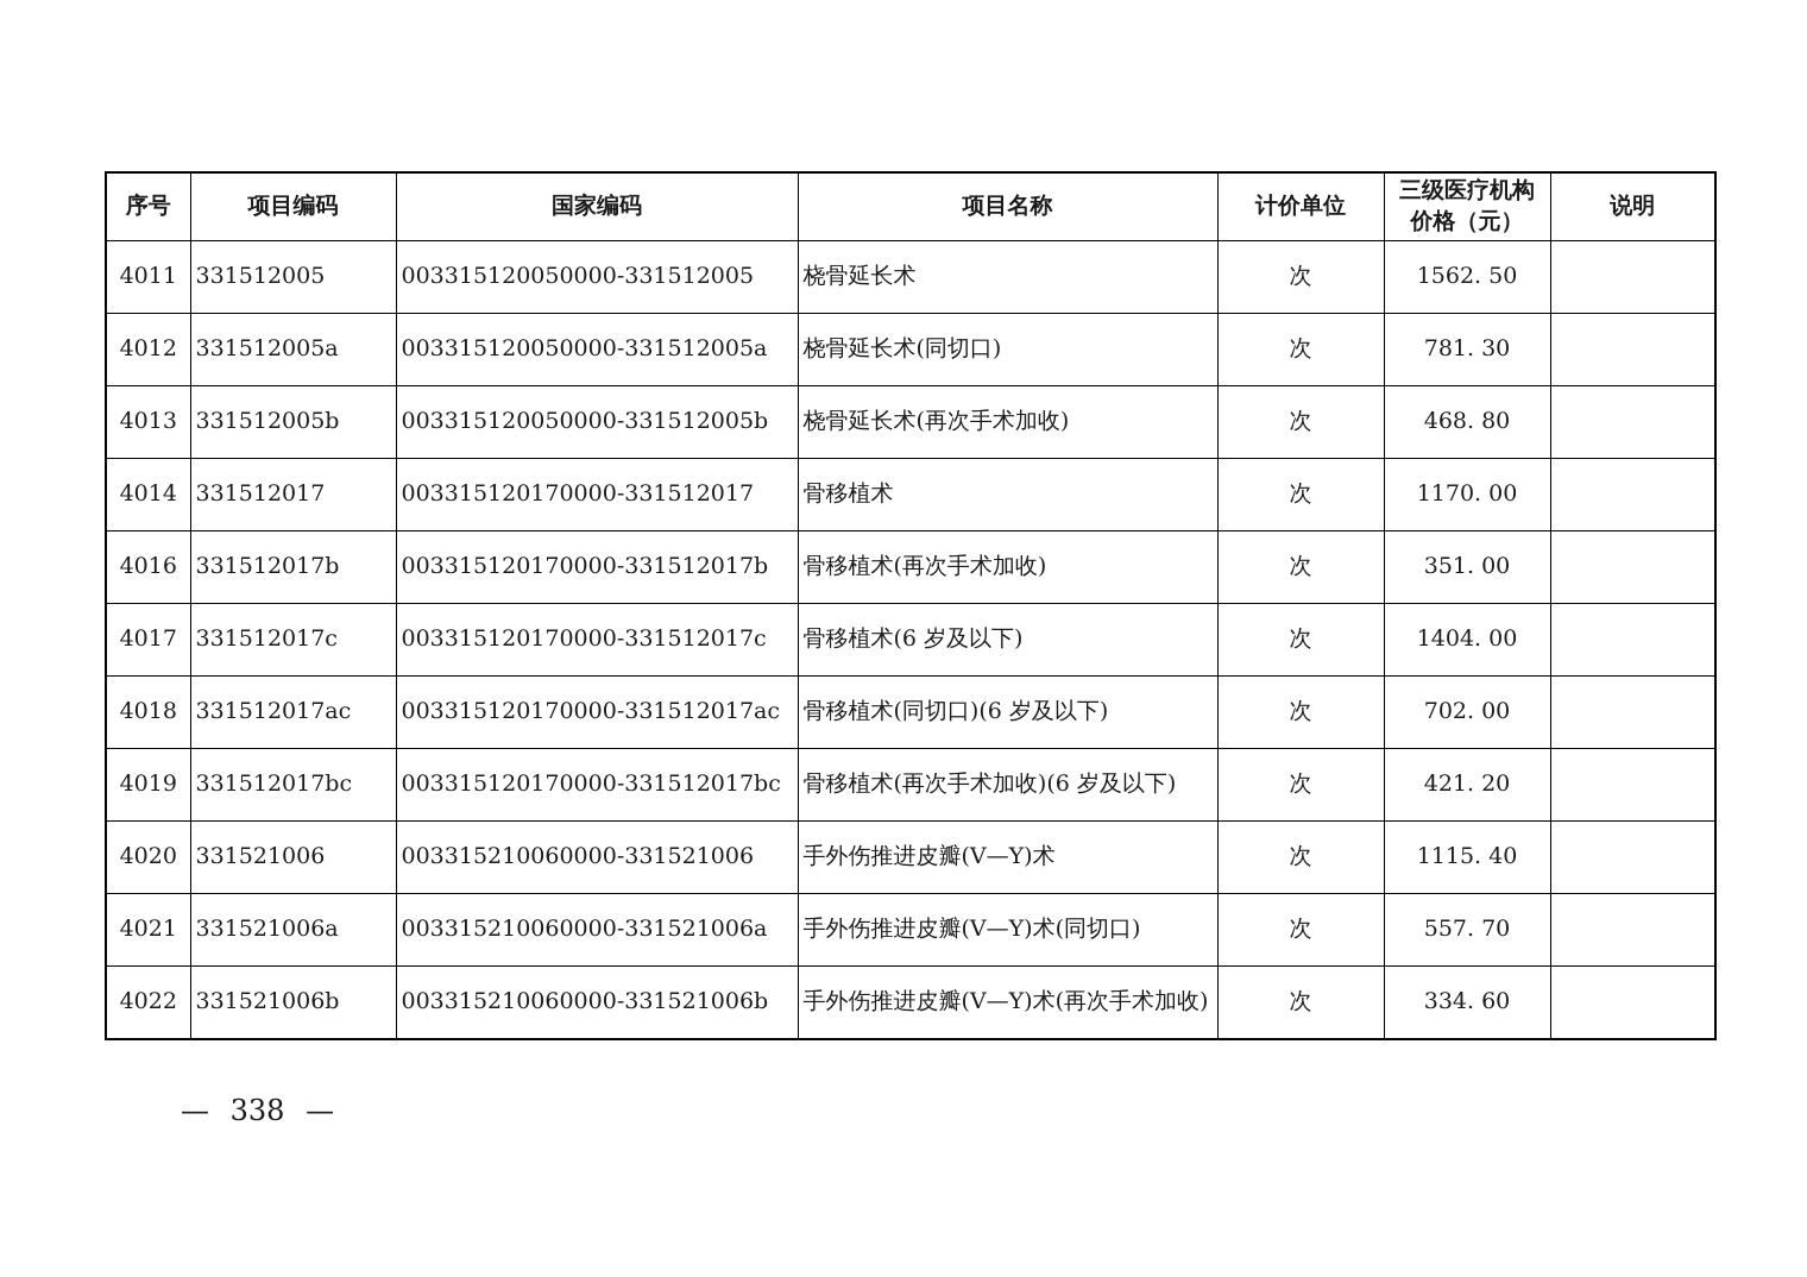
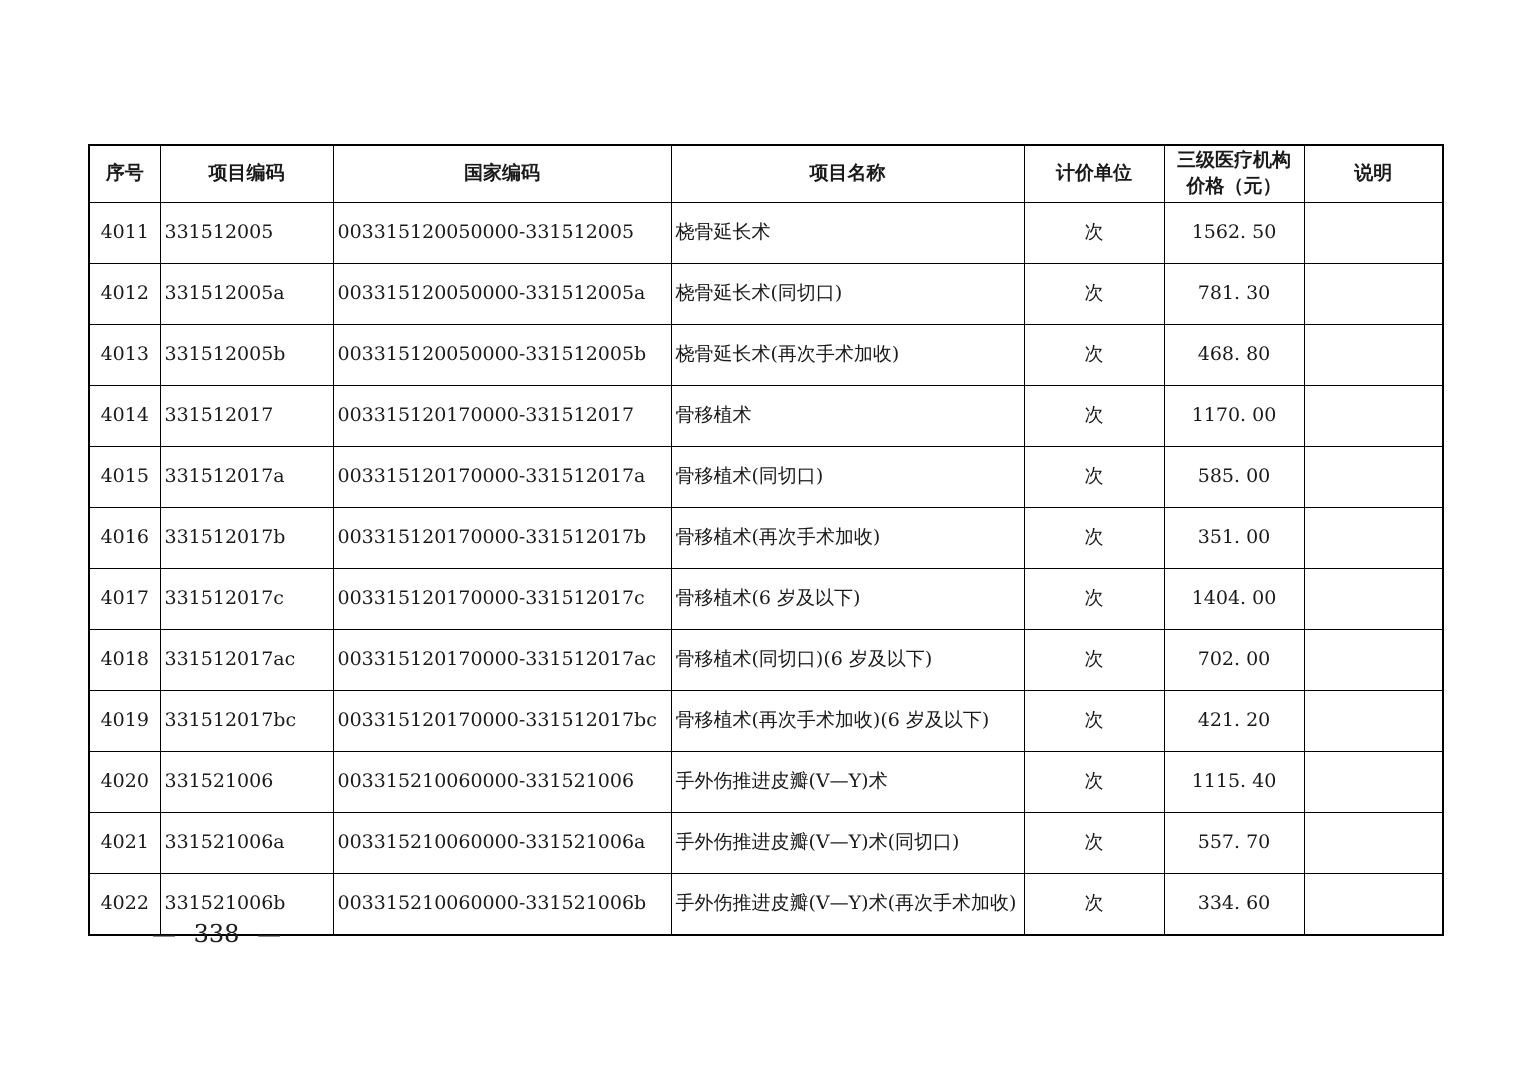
  序号	项目编码	国家编码	项目名称	计价单位	三级医疗机构 价格（元）	说明
  4011	331512005	003315120050000-331512005	桡骨延长术	次	1562. 50
  4012	331512005a	003315120050000-331512005a	桡骨延长术(同切口)	次	781. 30
  4013	331512005b	003315120050000-331512005b	桡骨延长术(再次手术加收)	次	468. 80
  4014	331512017	003315120170000-331512017	骨移植术	次	1170. 00
+ 4015	331512017a	003315120170000-331512017a	骨移植术(同切口)	次	585. 00
  4016	331512017b	003315120170000-331512017b	骨移植术(再次手术加收)	次	351. 00
  4017	331512017c	003315120170000-331512017c	骨移植术(6 岁及以下)	次	1404. 00
  4018	331512017ac	003315120170000-331512017ac	骨移植术(同切口)(6 岁及以下)	次	702. 00
  4019	331512017bc	003315120170000-331512017bc	骨移植术(再次手术加收)(6 岁及以下)	次	421. 20
  4020	331521006	003315210060000-331521006	手外伤推进皮瓣(V—Y)术	次	1115. 40
  4021	331521006a	003315210060000-331521006a	手外伤推进皮瓣(V—Y)术(同切口)	次	557. 70
  4022	331521006b	003315210060000-331521006b	手外伤推进皮瓣(V—Y)术(再次手术加收)	次	334. 60
  — 338 —
